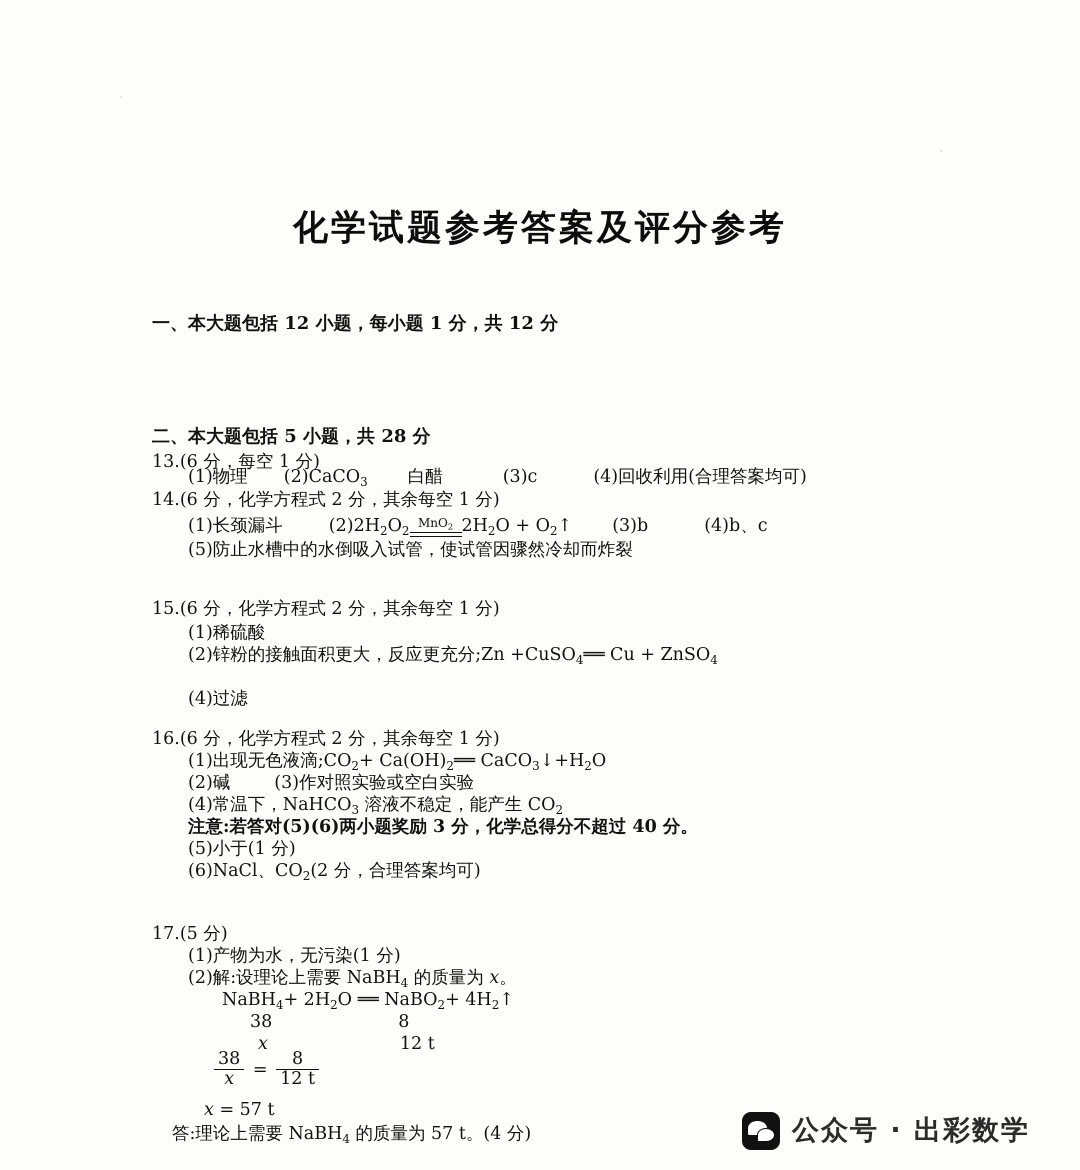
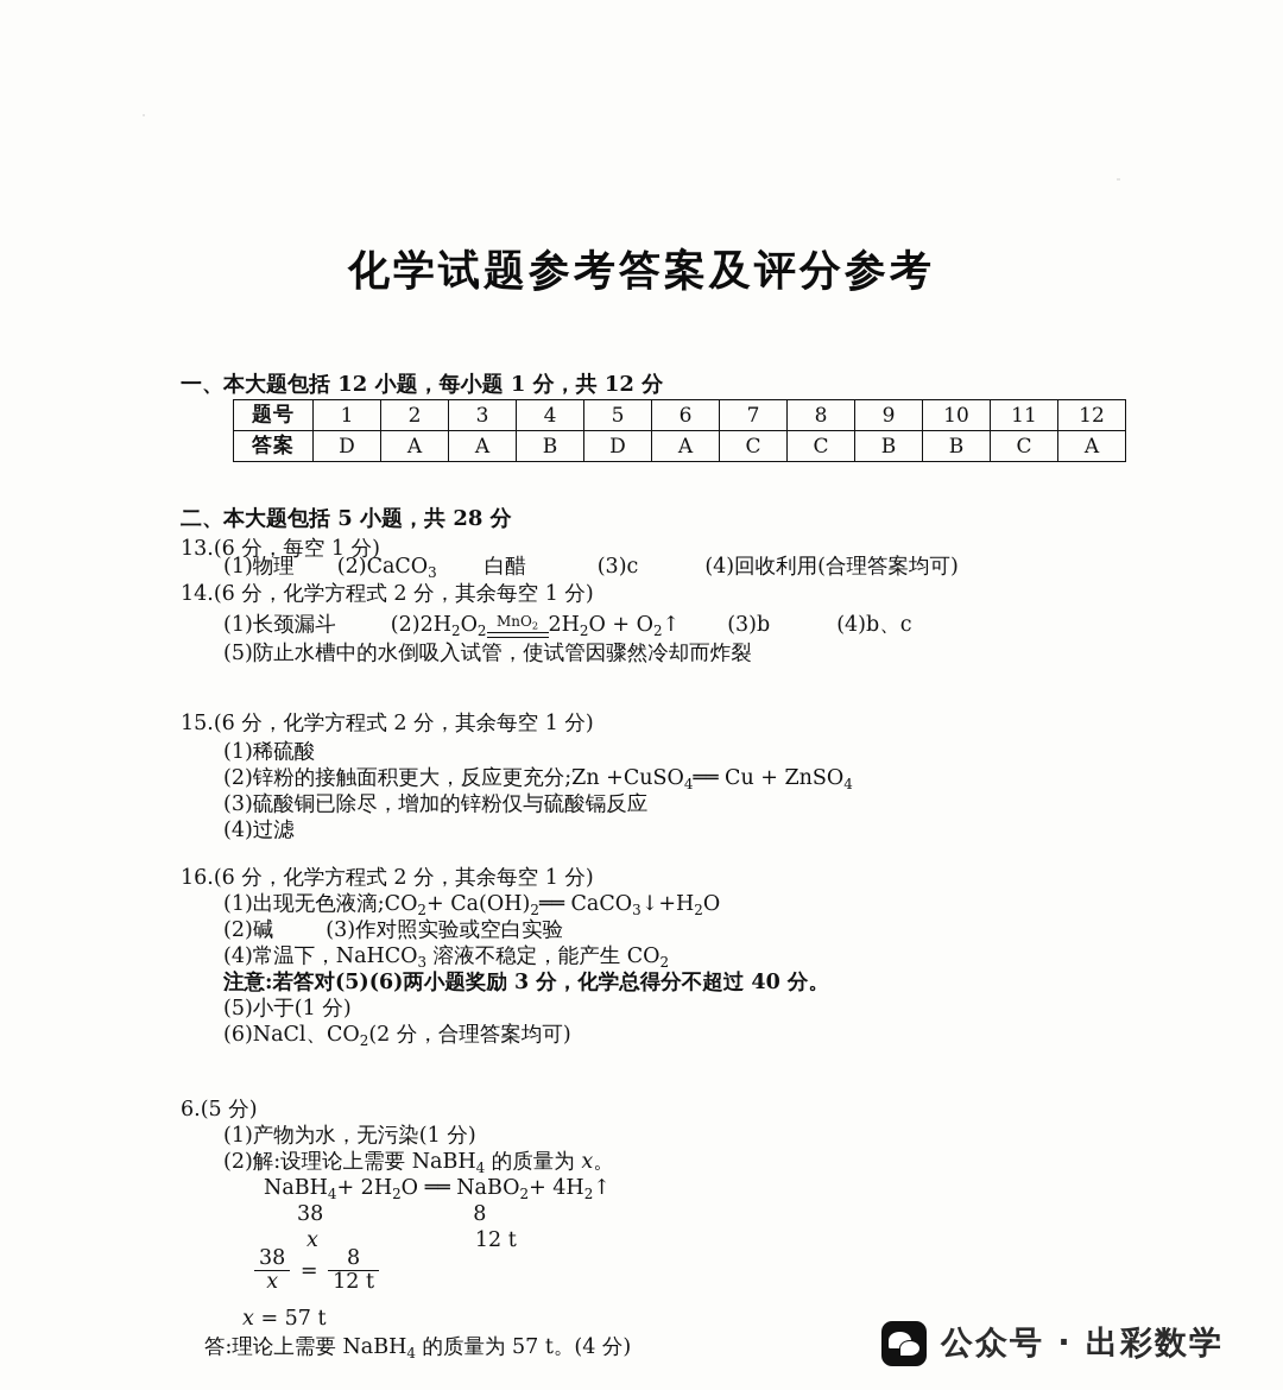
  化学试题参考答案及评分参考
  一、本大题包括 12 小题，每小题 1 分，共 12 分
+ 题号	1	2	3	4	5	6	7	8	9	10	11	12
+ 答案	D	A	A	B	D	A	C	C	B	B	C	A
  二、本大题包括 5 小题，共 28 分
  13.(6 分，每空 1 分)
  (1)物理 (2)CaCO3 白醋 (3)c (4)回收利用(合理答案均可)
  14.(6 分，化学方程式 2 分，其余每空 1 分)
  (1)长颈漏斗 (2)2H2O2
  MnO2
  2H2O + O2↑ (3)b (4)b、c
  (5)防止水槽中的水倒吸入试管，使试管因骤然冷却而炸裂
  15.(6 分，化学方程式 2 分，其余每空 1 分)
  (1)稀硫酸
  (2)锌粉的接触面积更大，反应更充分;Zn +CuSO4══ Cu + ZnSO4
+ (3)硫酸铜已除尽，增加的锌粉仅与硫酸镉反应
  (4)过滤
  16.(6 分，化学方程式 2 分，其余每空 1 分)
  (1)出现无色液滴;CO2+ Ca(OH)2══ CaCO3↓+H2O
  (2)碱 (3)作对照实验或空白实验
  (4)常温下，NaHCO3 溶液不稳定，能产生 CO2
  注意:若答对(5)(6)两小题奖励 3 分，化学总得分不超过 40 分。
  (5)小于(1 分)
  (6)NaCl、CO2(2 分，合理答案均可)
- 17.(5 分)
+ 6.(5 分)
  (1)产物为水，无污染(1 分)
  (2)解:设理论上需要 NaBH4 的质量为 x。
  NaBH4+ 2H2O ══ NaBO2+ 4H2↑
  38 8
  x 12 t
  38
  x
  =
  8
  12 t
  x = 57 t
  答:理论上需要 NaBH4 的质量为 57 t。(4 分)
  公众号 · 出彩数学
